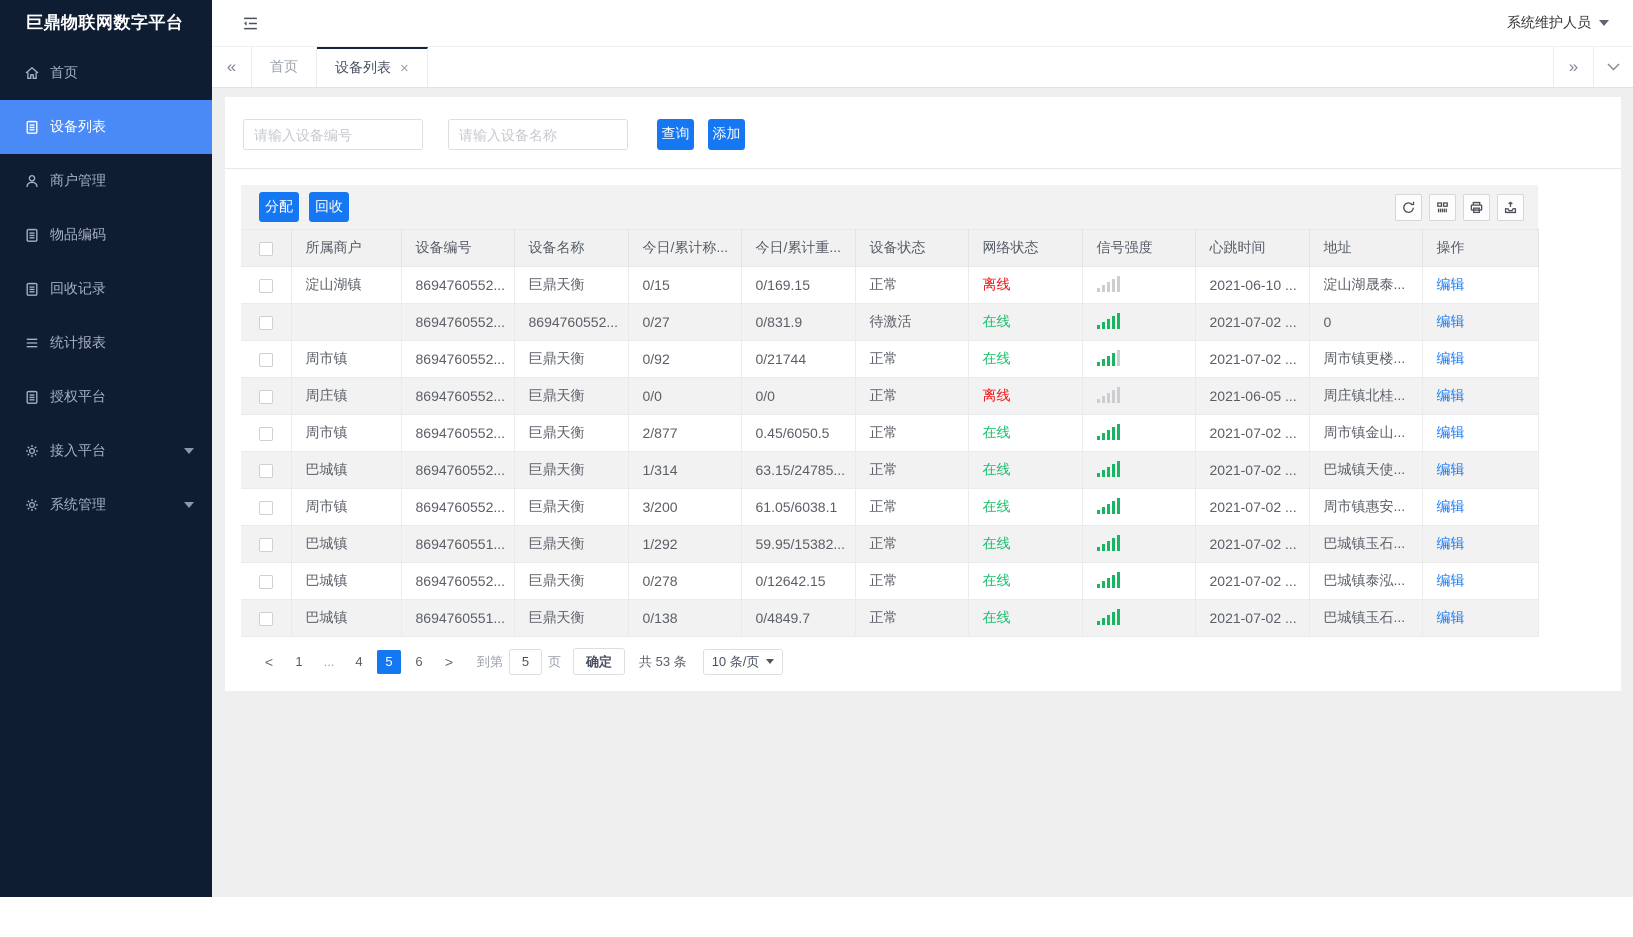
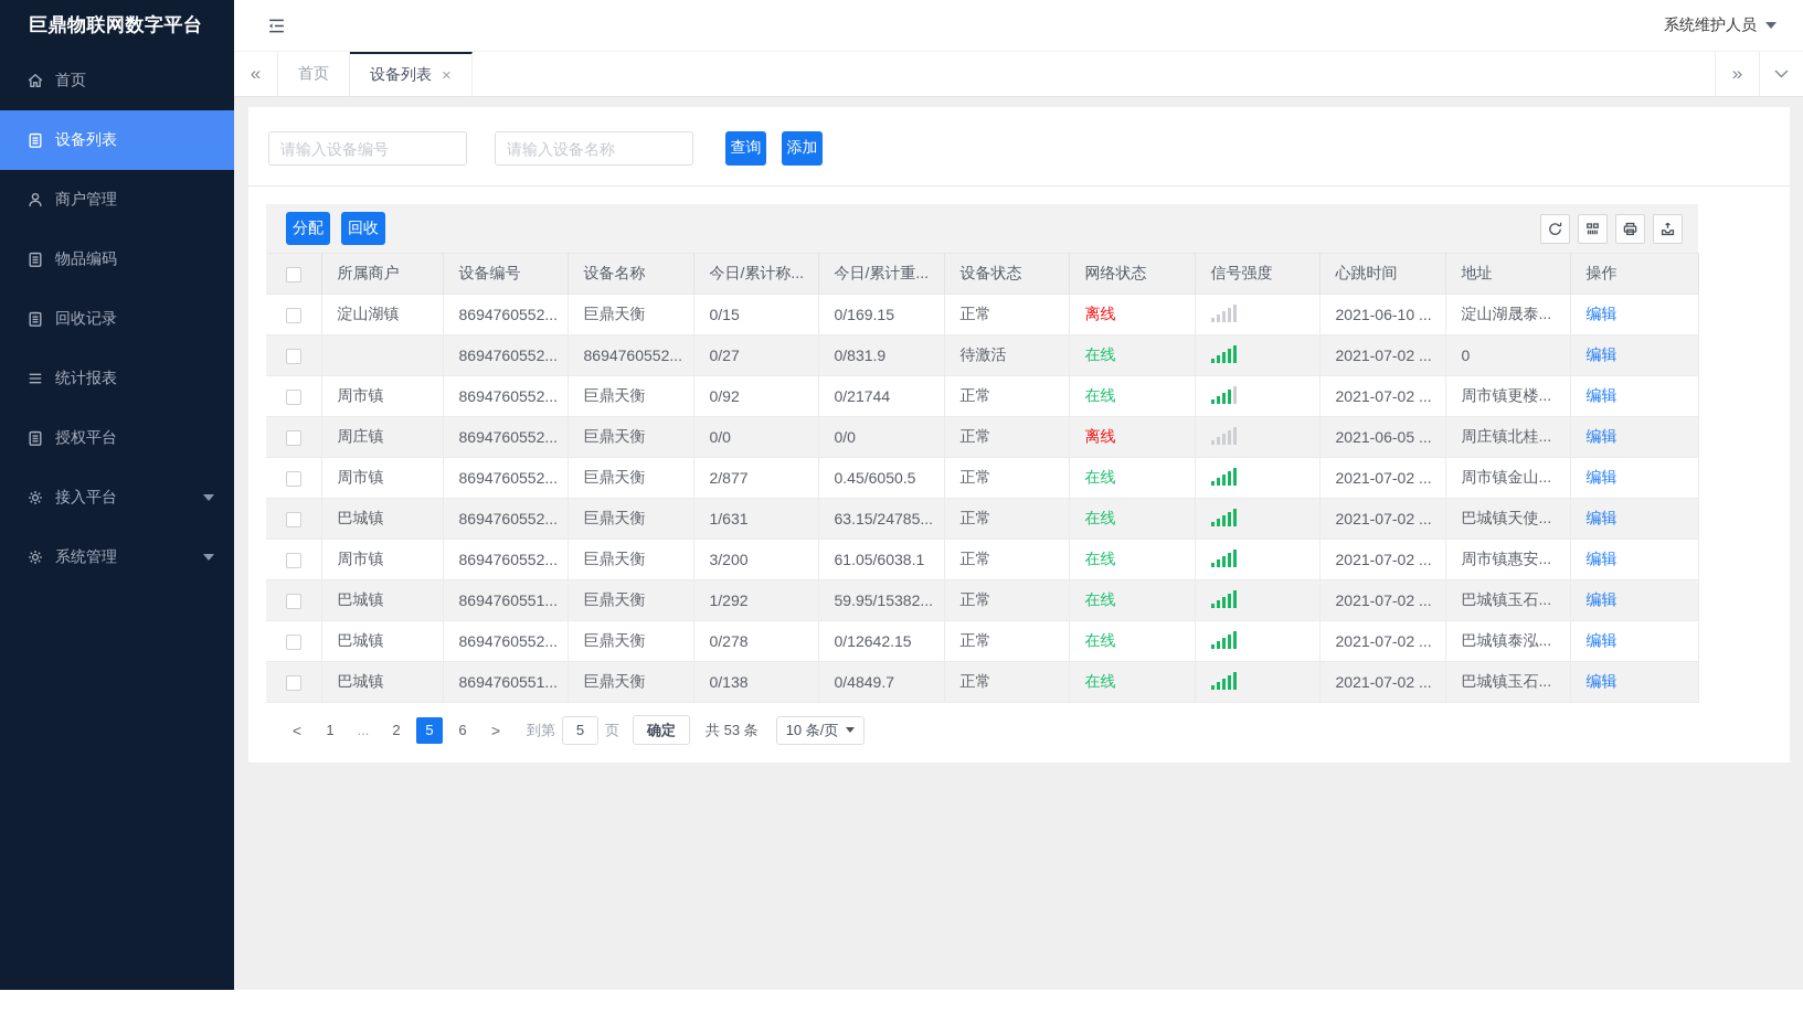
  巨鼎物联网数字平台
  首页
  设备列表
  商户管理
  物品编码
  回收记录
  统计报表
  授权平台
  接入平台
  系统管理
  系统维护人员
  «
  首页
  设备列表
  ×
  »
  请输入设备编号
  请输入设备名称
  查询
  添加
  分配
  回收
  	所属商户	设备编号	设备名称	今日/累计称...	今日/累计重...	设备状态	网络状态	信号强度	心跳时间	地址	操作
  	淀山湖镇	8694760552...	巨鼎天衡	0/15	0/169.15	正常	离线		2021-06-10 ...	淀山湖晟泰...	编辑
  		8694760552...	8694760552...	0/27	0/831.9	待激活	在线		2021-07-02 ...	0	编辑
  	周市镇	8694760552...	巨鼎天衡	0/92	0/21744	正常	在线		2021-07-02 ...	周市镇更楼...	编辑
  	周庄镇	8694760552...	巨鼎天衡	0/0	0/0	正常	离线		2021-06-05 ...	周庄镇北桂...	编辑
  	周市镇	8694760552...	巨鼎天衡	2/877	0.45/6050.5	正常	在线		2021-07-02 ...	周市镇金山...	编辑
- 	巴城镇	8694760552...	巨鼎天衡	1/314	63.15/24785...	正常	在线		2021-07-02 ...	巴城镇天使...	编辑
+ 	巴城镇	8694760552...	巨鼎天衡	1/631	63.15/24785...	正常	在线		2021-07-02 ...	巴城镇天使...	编辑
  	周市镇	8694760552...	巨鼎天衡	3/200	61.05/6038.1	正常	在线		2021-07-02 ...	周市镇惠安...	编辑
  	巴城镇	8694760551...	巨鼎天衡	1/292	59.95/15382...	正常	在线		2021-07-02 ...	巴城镇玉石...	编辑
  	巴城镇	8694760552...	巨鼎天衡	0/278	0/12642.15	正常	在线		2021-07-02 ...	巴城镇泰泓...	编辑
  	巴城镇	8694760551...	巨鼎天衡	0/138	0/4849.7	正常	在线		2021-07-02 ...	巴城镇玉石...	编辑
  <
  1
  ...
- 4
+ 2
  5
  6
  >
  到第
  5
  页
  确定
  共 53 条
  10 条/页
